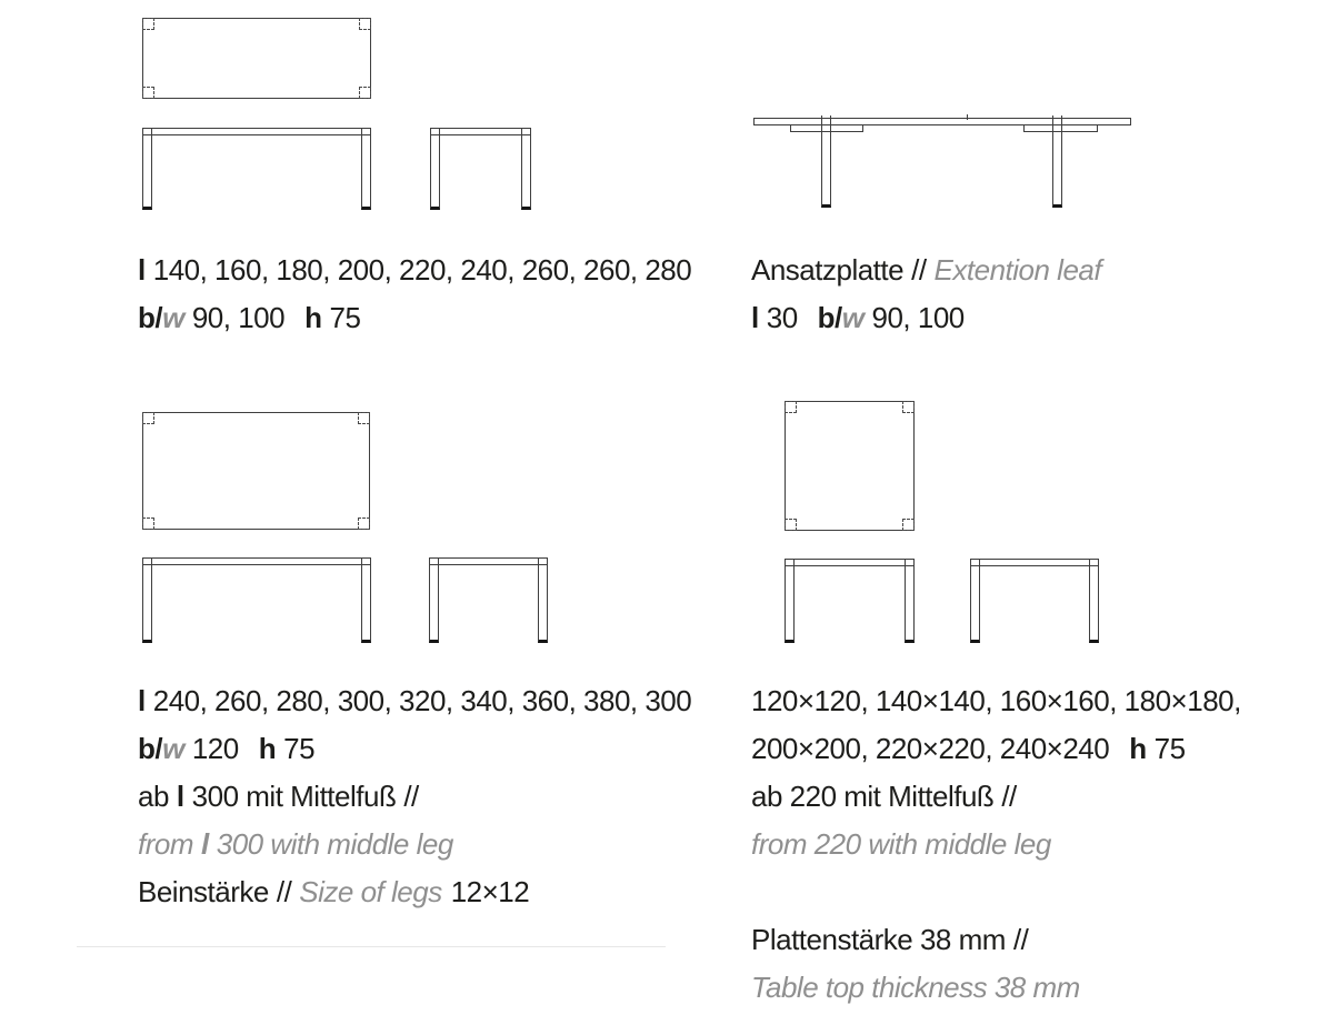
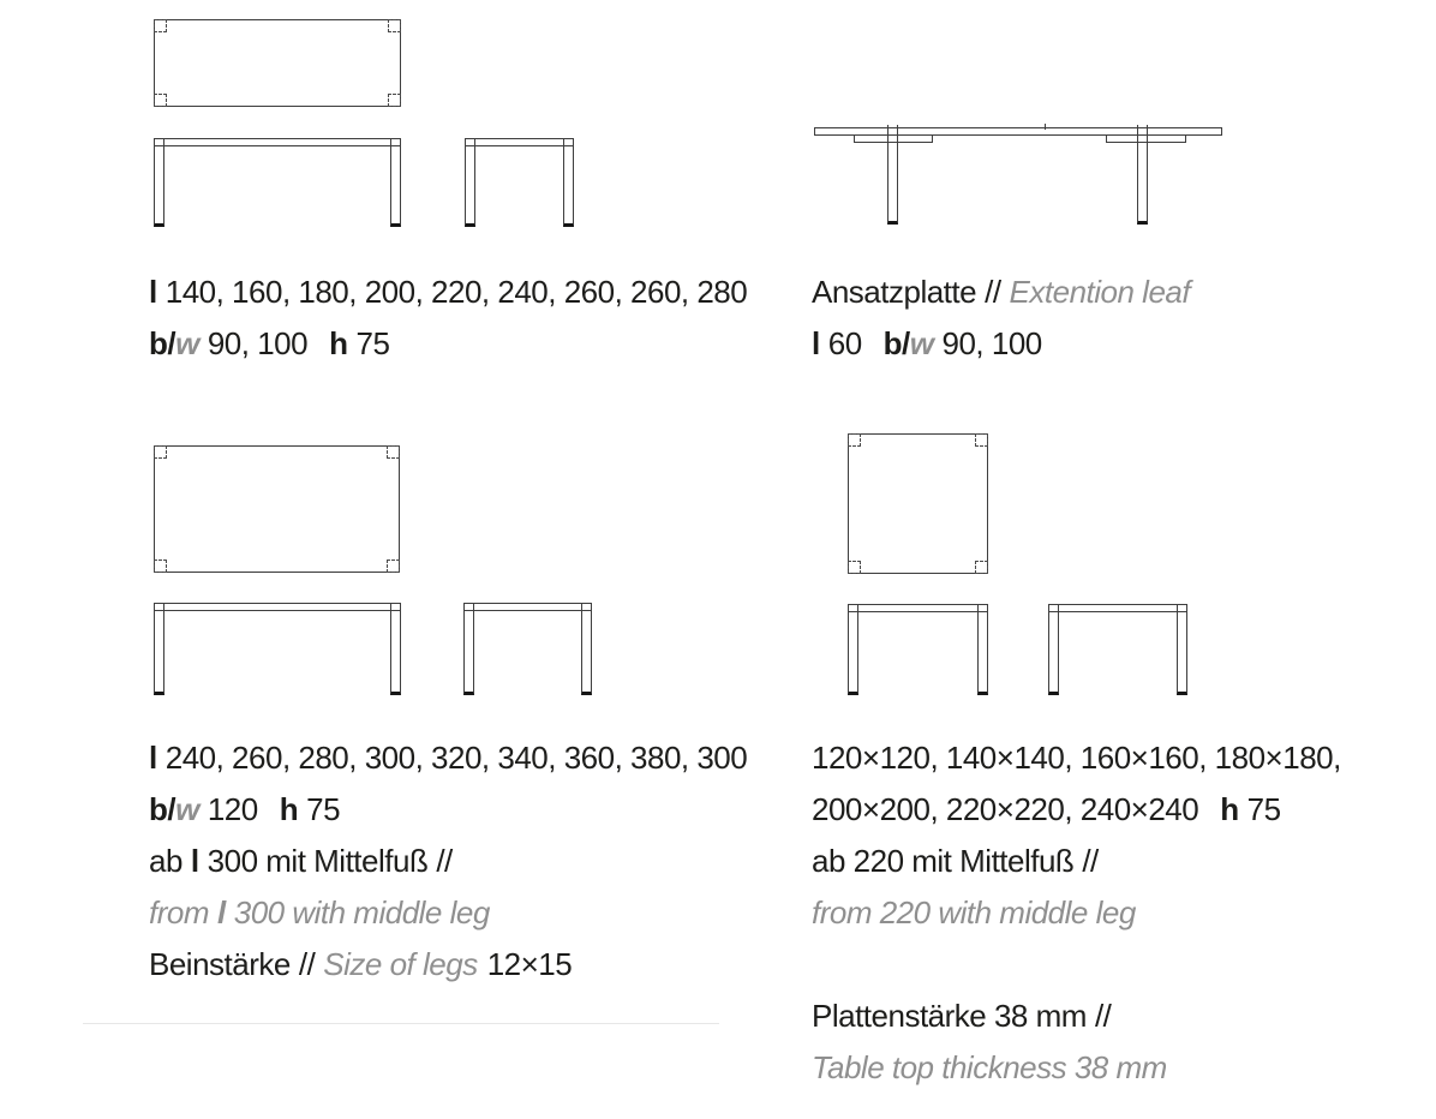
  l 140, 160, 180, 200, 220, 240, 260, 260, 280
  b/w 90, 100 h 75
  Ansatzplatte // Extention leaf
- l 30 b/w 90, 100
+ l 60 b/w 90, 100
  l 240, 260, 280, 300, 320, 340, 360, 380, 300
  b/w 120 h 75
  ab l 300 mit Mittelfuß //
  from l 300 with middle leg
- Beinstärke // Size of legs 12×12
+ Beinstärke // Size of legs 12×15
  120×120, 140×140, 160×160, 180×180,
  200×200, 220×220, 240×240 h 75
  ab 220 mit Mittelfuß //
  from 220 with middle leg
  Plattenstärke 38 mm //
  Table top thickness 38 mm
